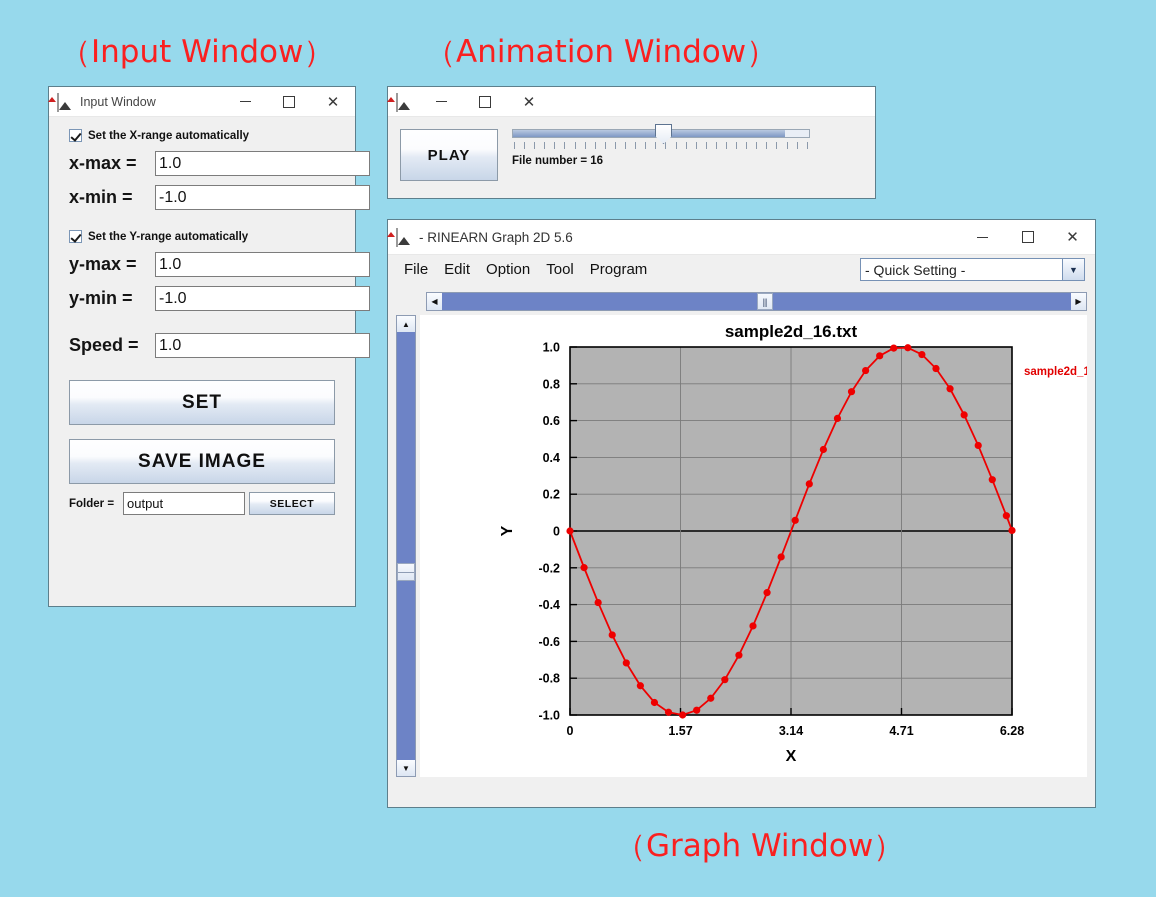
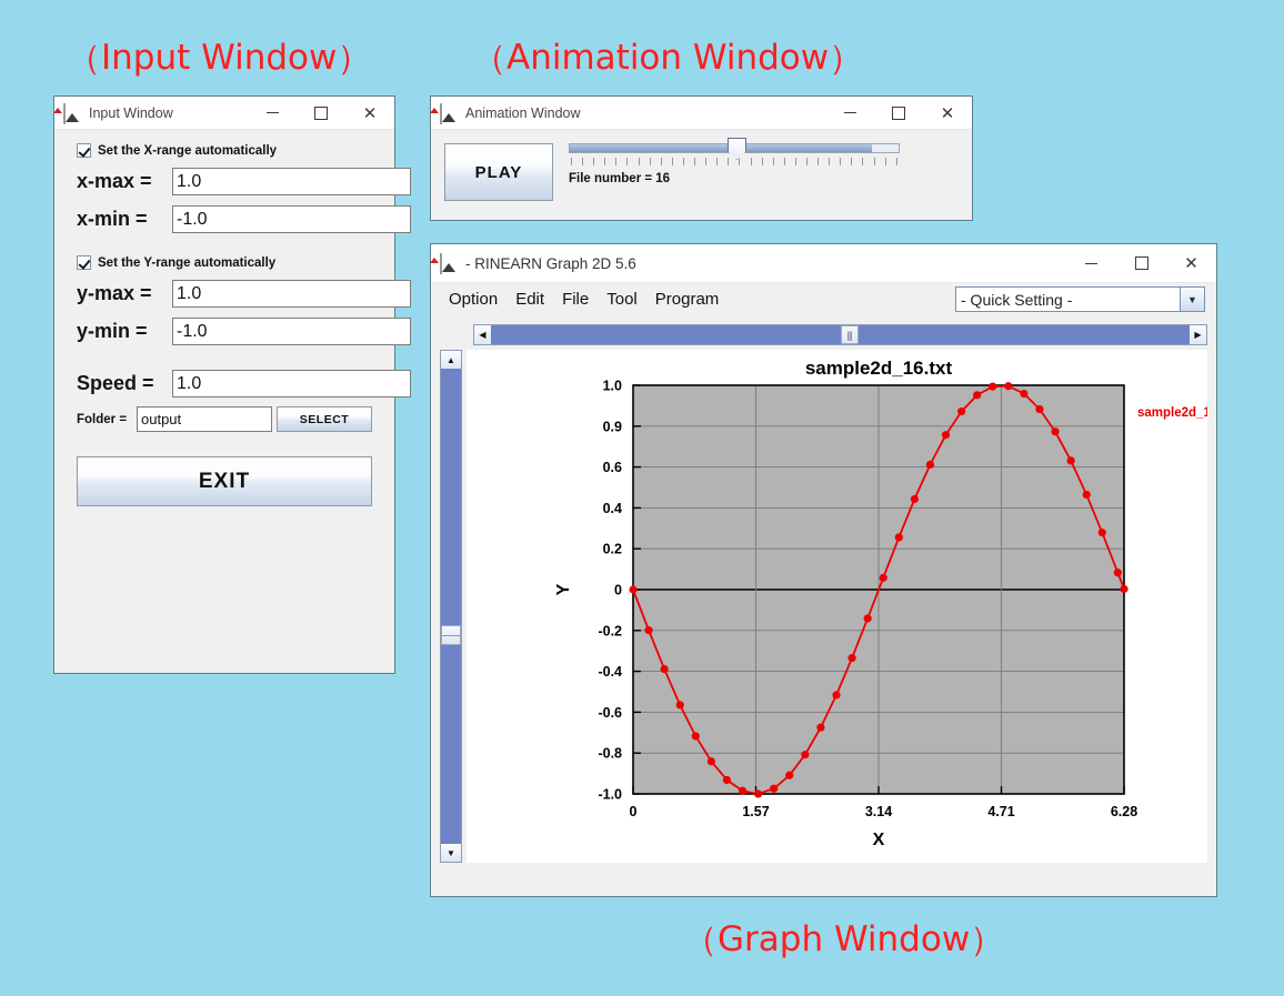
  （Input Window）
  （Animation Window）
  （Graph Window）
  Input Window
  ✕
  Set the X-range automatically
  x-max =
  1.0
  x-min =
  -1.0
  Set the Y-range automatically
  y-max =
  1.0
  y-min =
  -1.0
  Speed =
  1.0
- SET
- SAVE IMAGE
  Folder =
  output
  SELECT
+ EXIT
+ Animation Window
  ✕
  PLAY
  File number = 16
  - RINEARN Graph 2D 5.6
  ✕
- File
+ Option
  Edit
- Option
+ File
  Tool
  Program
  - Quick Setting -
  ▼
  ◀
  |||
  ▶
  ▲
  ▼
  1.0
- 0.8
+ 0.9
  0.6
  0.4
  0.2
  0
  -0.2
  -0.4
  -0.6
  -0.8
  -1.0
  0
  1.57
  3.14
  4.71
  6.28
  sample2d_16.txt
  X
